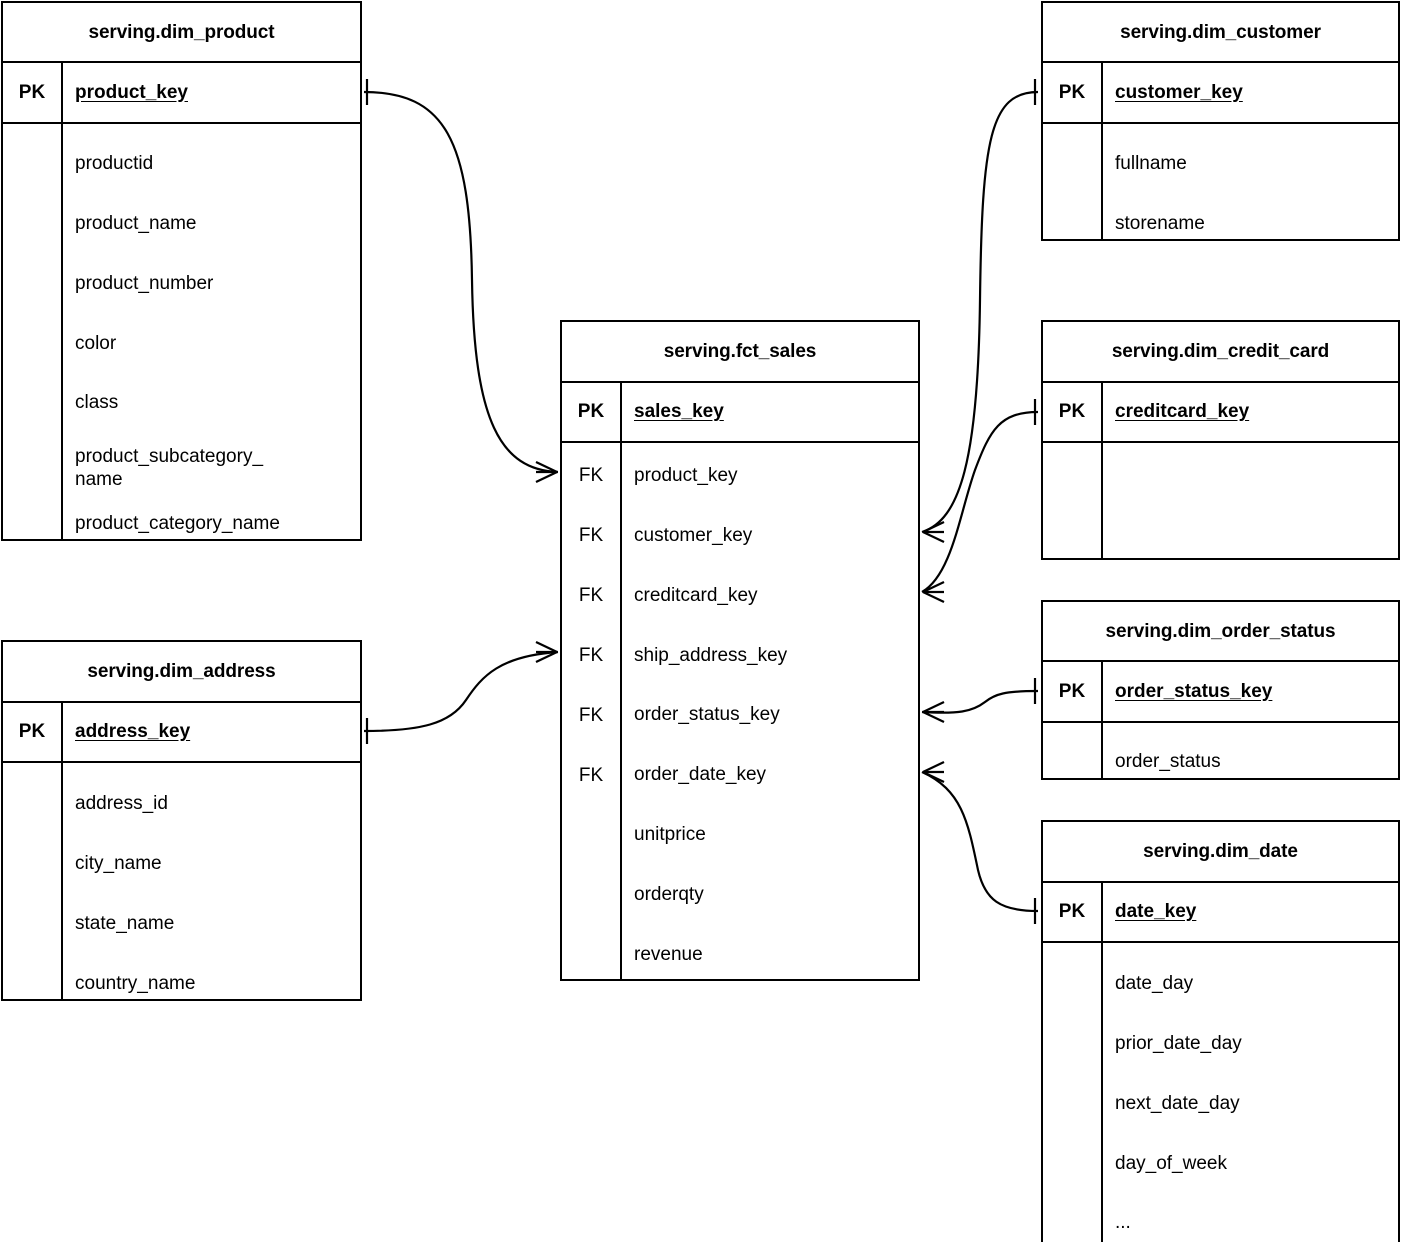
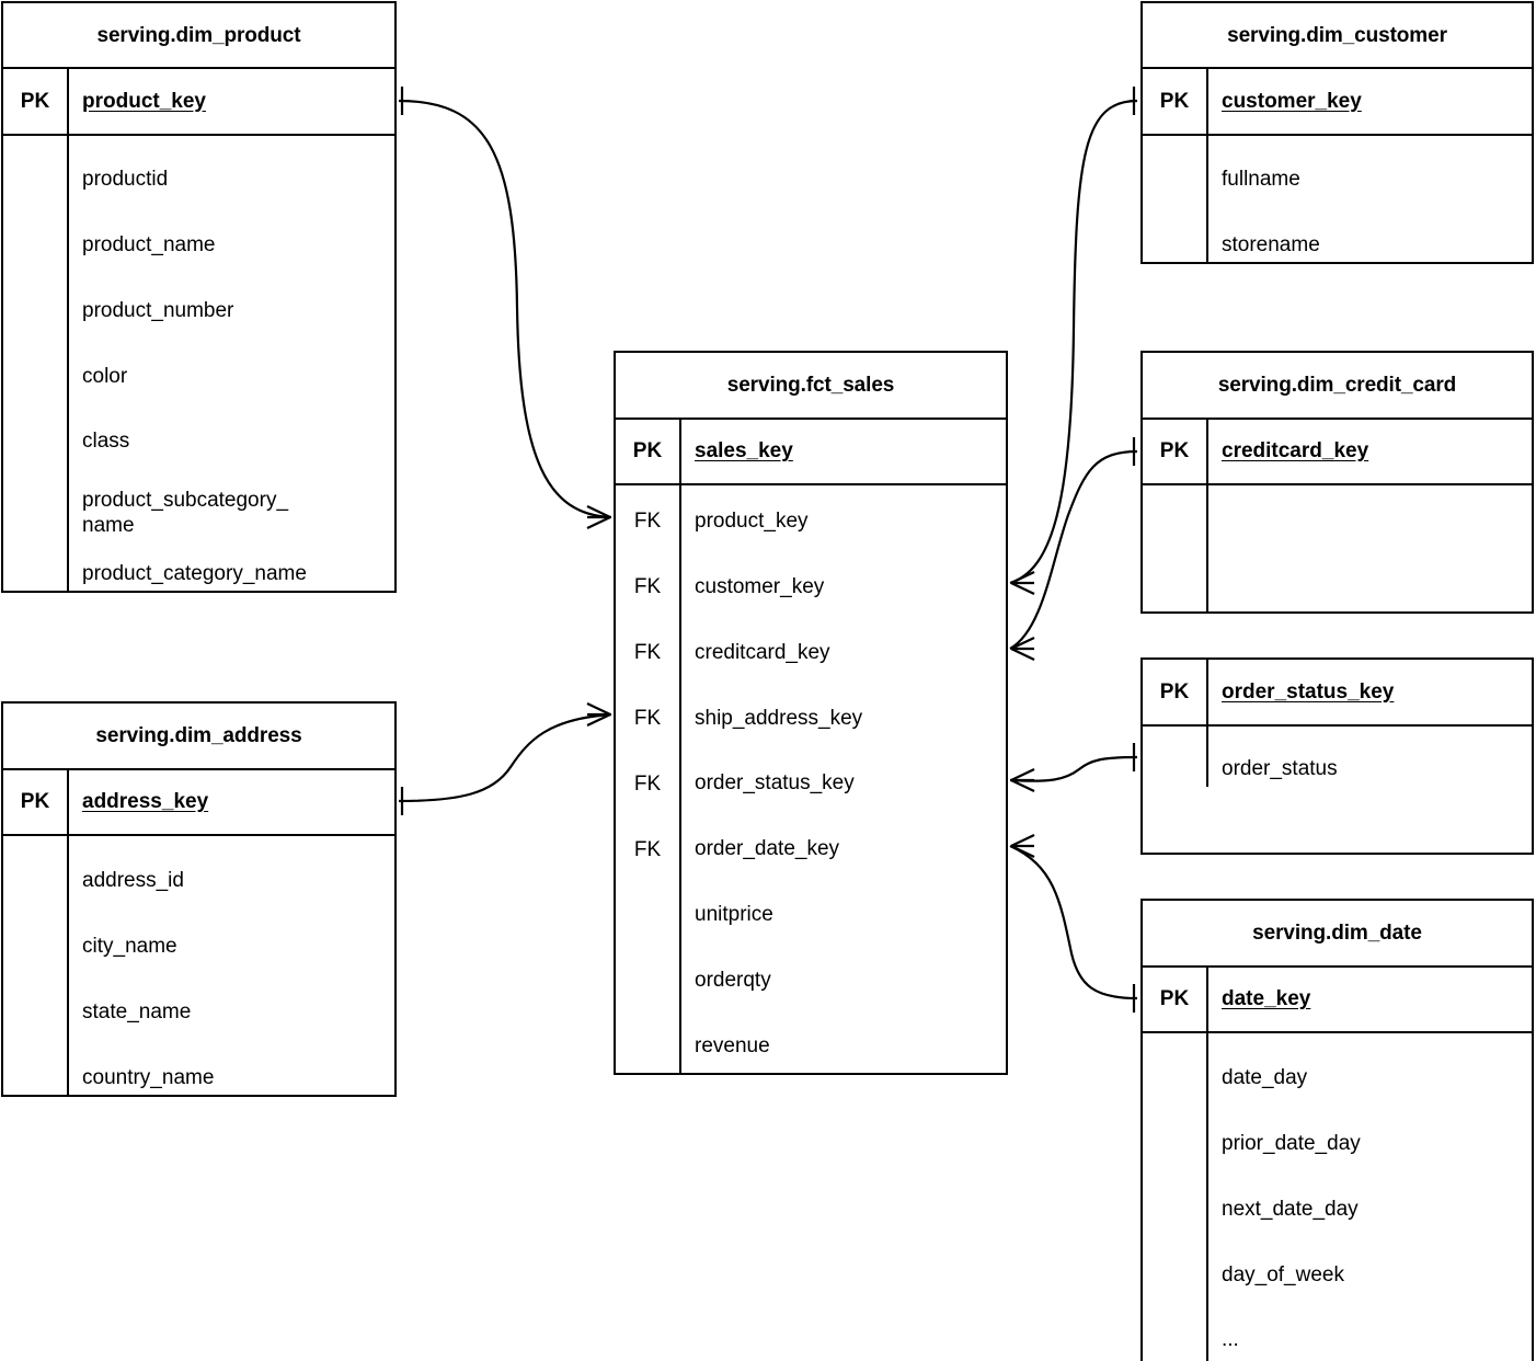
  serving.dim_product
  PK
  product_key
  productid
  product_name
  product_number
  color
  class
  product_subcategory_
  name
  product_category_name
  serving.fct_sales
  PK
  sales_key
  FK
  FK
  FK
  FK
  FK
  FK
  product_key
  customer_key
  creditcard_key
  ship_address_key
  order_status_key
  order_date_key
  unitprice
  orderqty
  revenue
  serving.dim_address
  PK
  address_key
  address_id
  city_name
  state_name
  country_name
  serving.dim_customer
  PK
  customer_key
  fullname
  storename
  serving.dim_credit_card
  PK
  creditcard_key
- serving.dim_order_status
  PK
  order_status_key
  order_status
  serving.dim_date
  PK
  date_key
  date_day
  prior_date_day
  next_date_day
  day_of_week
  ...
